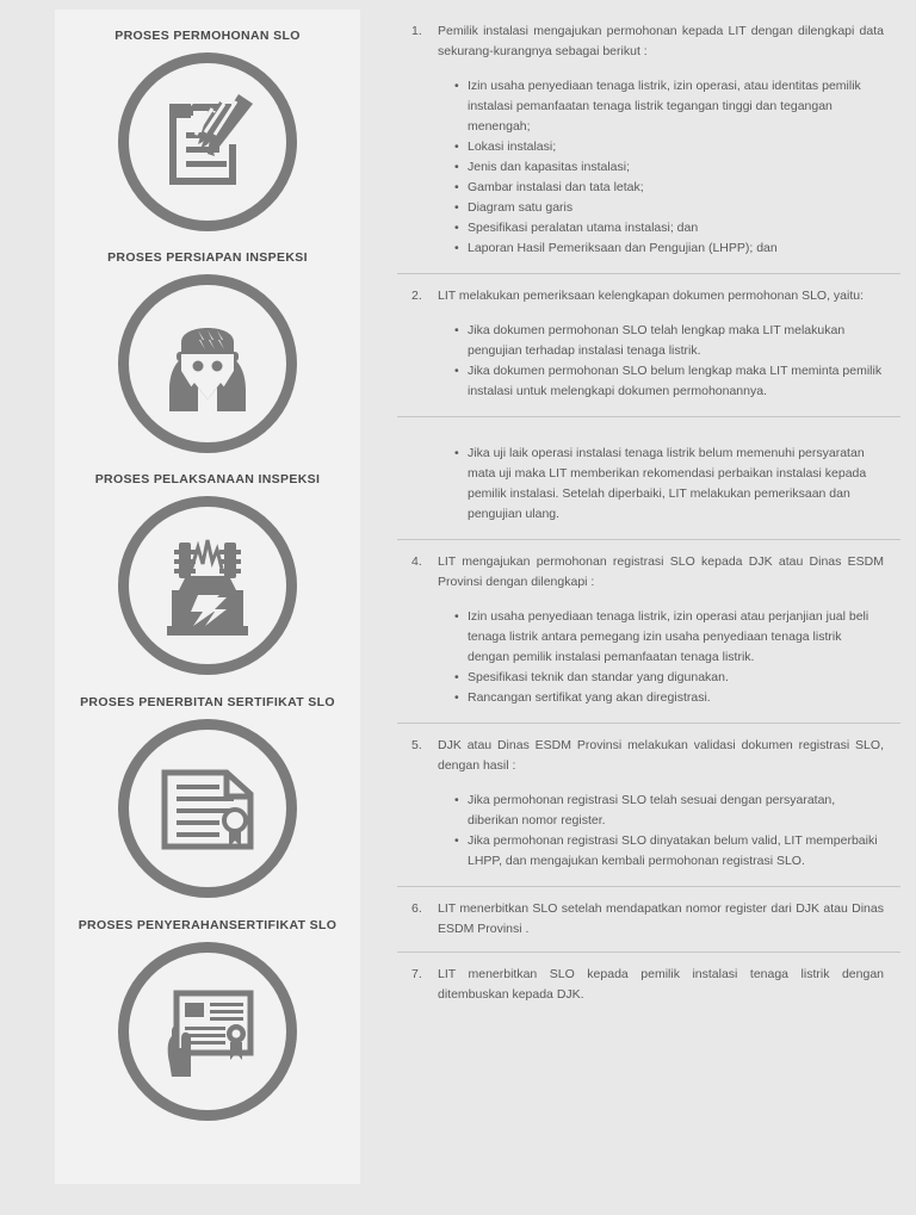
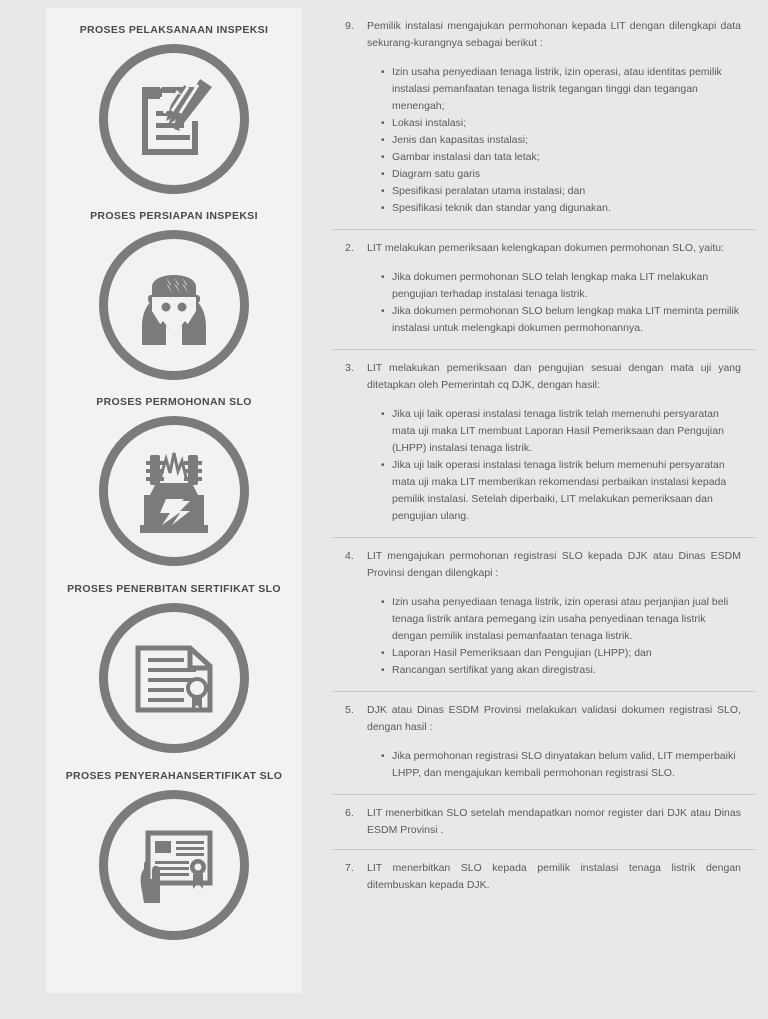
- PROSES PERMOHONAN SLO
+ PROSES PELAKSANAAN INSPEKSI
  PROSES PERSIAPAN INSPEKSI
- PROSES PELAKSANAAN INSPEKSI
+ PROSES PERMOHONAN SLO
  PROSES PENERBITAN SERTIFIKAT SLO
  PROSES PENYERAHANSERTIFIKAT SLO
- 1.
+ 9.
  Pemilik instalasi mengajukan permohonan kepada LIT dengan dilengkapi data sekurang-kurangnya sebagai berikut :
  Izin usaha penyediaan tenaga listrik, izin operasi, atau identitas pemilik instalasi pemanfaatan tenaga listrik tegangan tinggi dan tegangan menengah;
  Lokasi instalasi;
  Jenis dan kapasitas instalasi;
  Gambar instalasi dan tata letak;
  Diagram satu garis
  Spesifikasi peralatan utama instalasi; dan
- Laporan Hasil Pemeriksaan dan Pengujian (LHPP); dan
+ Spesifikasi teknik dan standar yang digunakan.
  2.
  LIT melakukan pemeriksaan kelengkapan dokumen permohonan SLO, yaitu:
  Jika dokumen permohonan SLO telah lengkap maka LIT melakukan pengujian terhadap instalasi tenaga listrik.
  Jika dokumen permohonan SLO belum lengkap maka LIT meminta pemilik instalasi untuk melengkapi dokumen permohonannya.
+ 3.
+ LIT melakukan pemeriksaan dan pengujian sesuai dengan mata uji yang ditetapkan oleh Pemerintah cq DJK, dengan hasil:
+ Jika uji laik operasi instalasi tenaga listrik telah memenuhi persyaratan mata uji maka LIT membuat Laporan Hasil Pemeriksaan dan Pengujian (LHPP) instalasi tenaga listrik.
  Jika uji laik operasi instalasi tenaga listrik belum memenuhi persyaratan mata uji maka LIT memberikan rekomendasi perbaikan instalasi kepada pemilik instalasi. Setelah diperbaiki, LIT melakukan pemeriksaan dan pengujian ulang.
  4.
  LIT mengajukan permohonan registrasi SLO kepada DJK atau Dinas ESDM Provinsi dengan dilengkapi :
  Izin usaha penyediaan tenaga listrik, izin operasi atau perjanjian jual beli tenaga listrik antara pemegang izin usaha penyediaan tenaga listrik dengan pemilik instalasi pemanfaatan tenaga listrik.
- Spesifikasi teknik dan standar yang digunakan.
+ Laporan Hasil Pemeriksaan dan Pengujian (LHPP); dan
  Rancangan sertifikat yang akan diregistrasi.
  5.
  DJK atau Dinas ESDM Provinsi melakukan validasi dokumen registrasi SLO, dengan hasil :
- Jika permohonan registrasi SLO telah sesuai dengan persyaratan, diberikan nomor register.
  Jika permohonan registrasi SLO dinyatakan belum valid, LIT memperbaiki LHPP, dan mengajukan kembali permohonan registrasi SLO.
  6.
  LIT menerbitkan SLO setelah mendapatkan nomor register dari DJK atau Dinas ESDM Provinsi .
  7.
  LIT menerbitkan SLO kepada pemilik instalasi tenaga listrik dengan ditembuskan kepada DJK.
